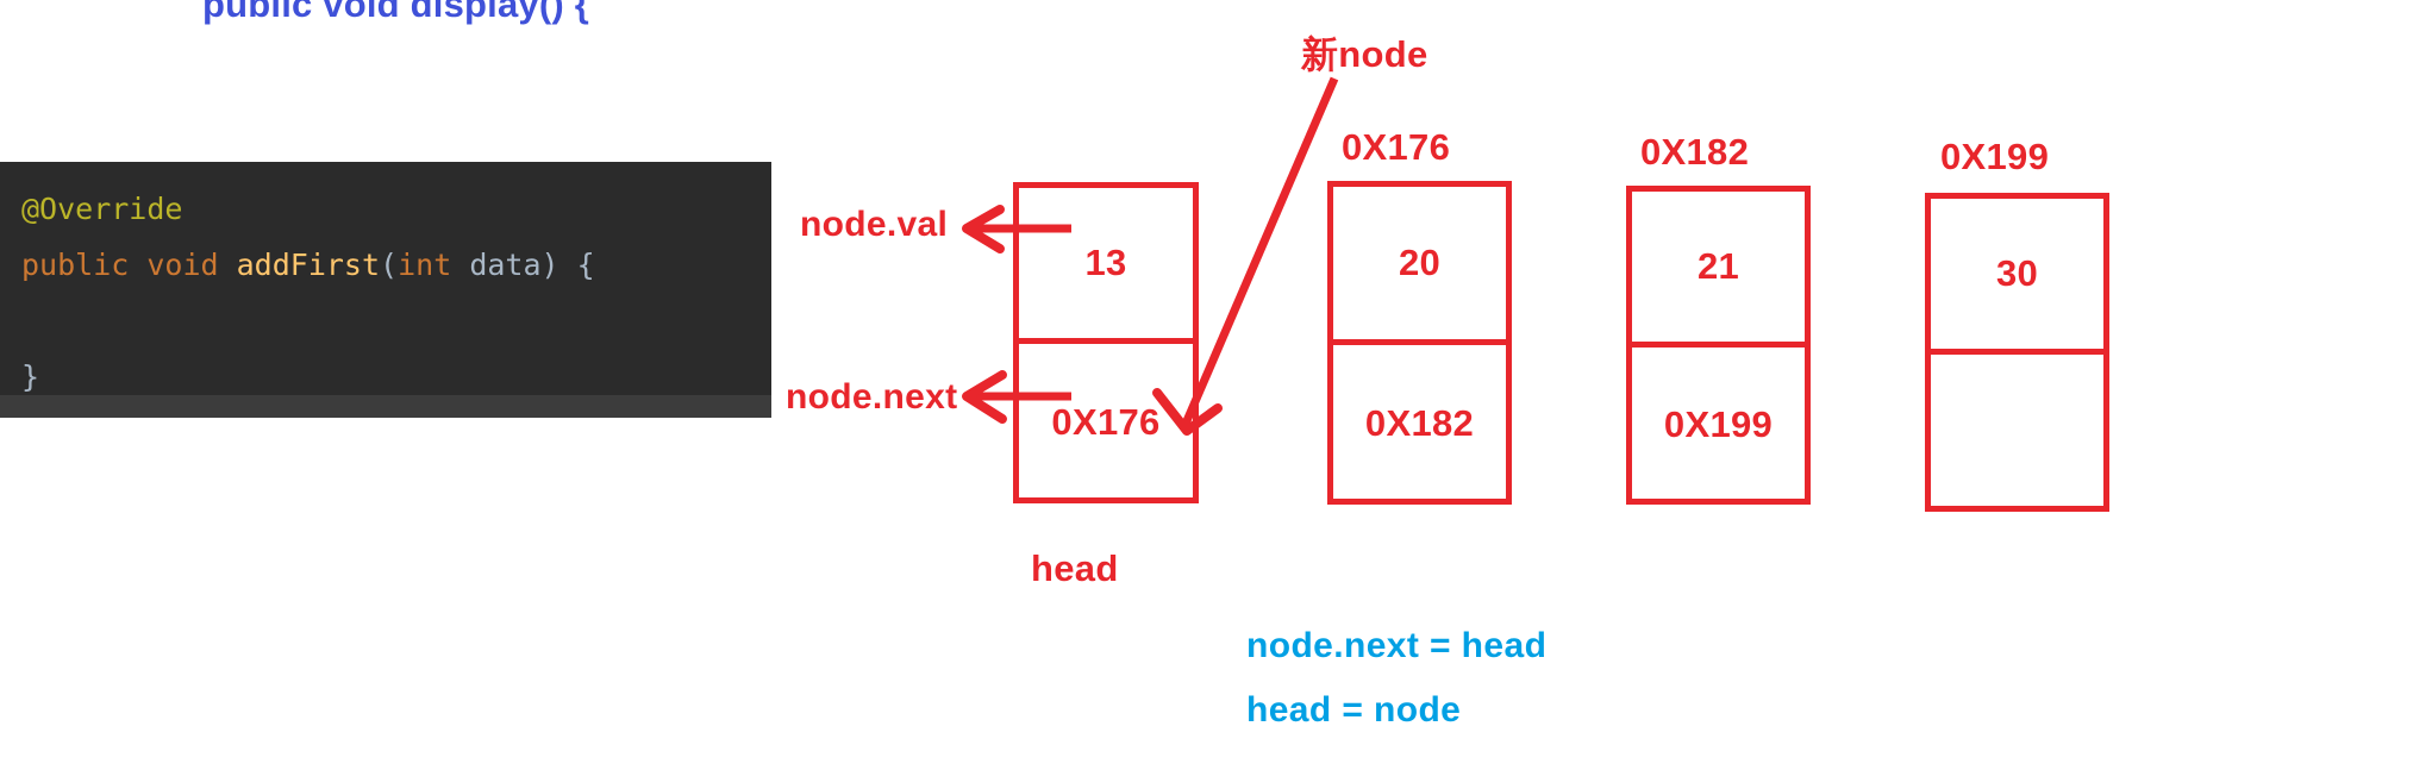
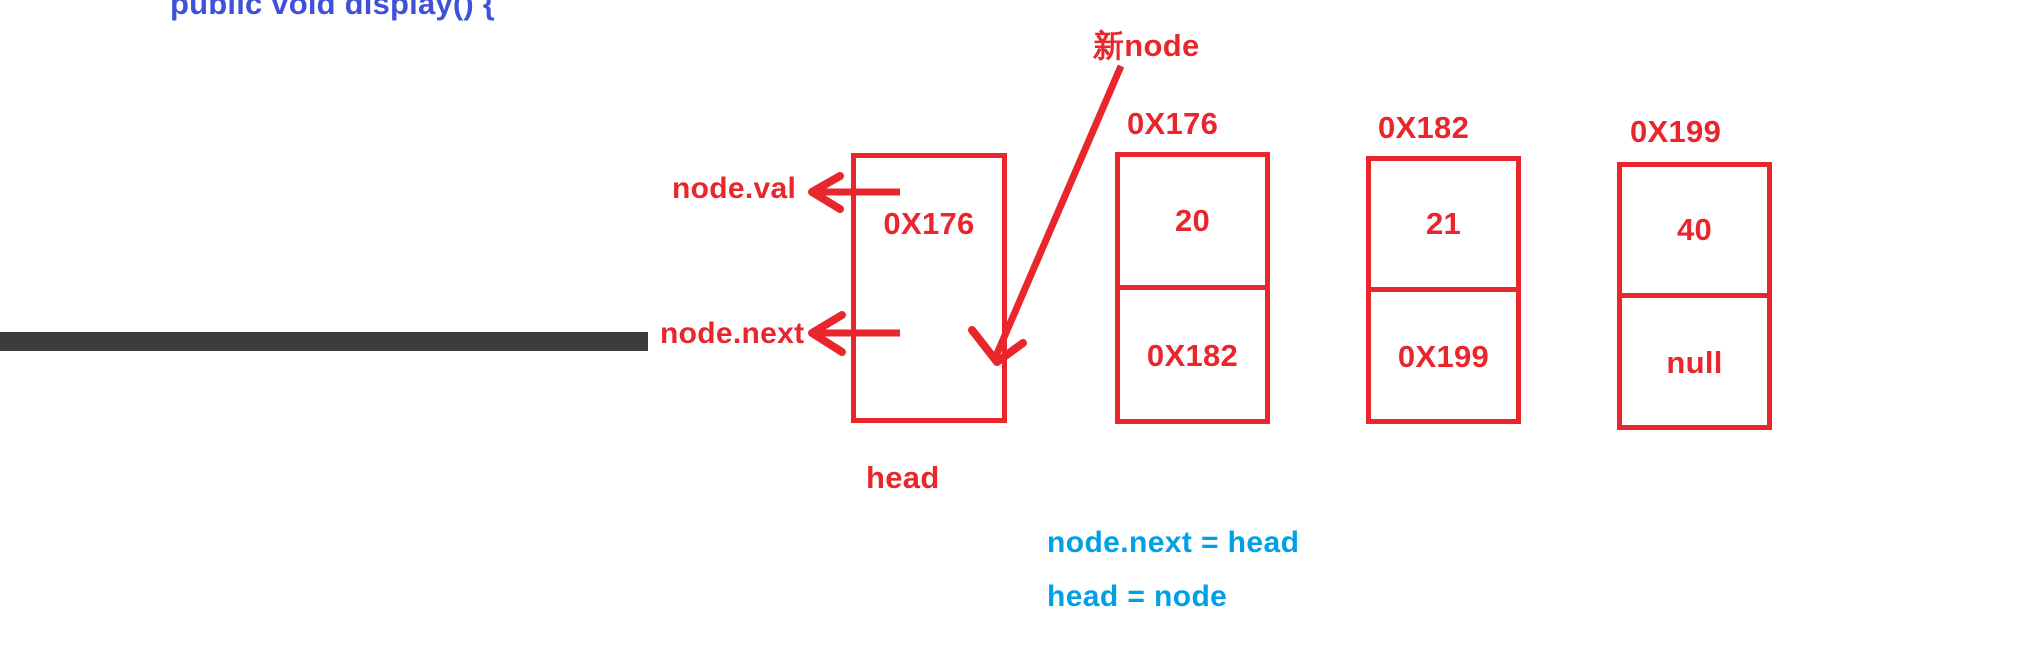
  public void display() {
- @Override public void addFirst(int data) { }
  新node
  node.val
  node.next
  head
  0X176
  0X182
  0X199
- 13
  0X176
  20
  0X182
  21
  0X199
- 30
+ 40
+ null
  node.next = head
  head = node
